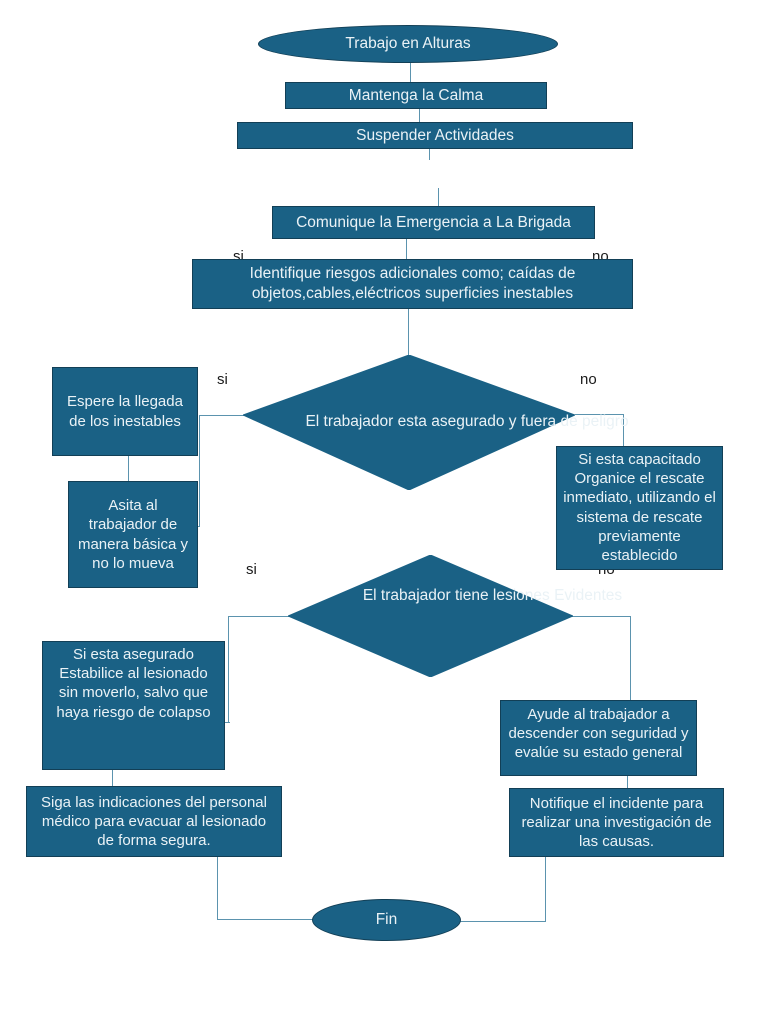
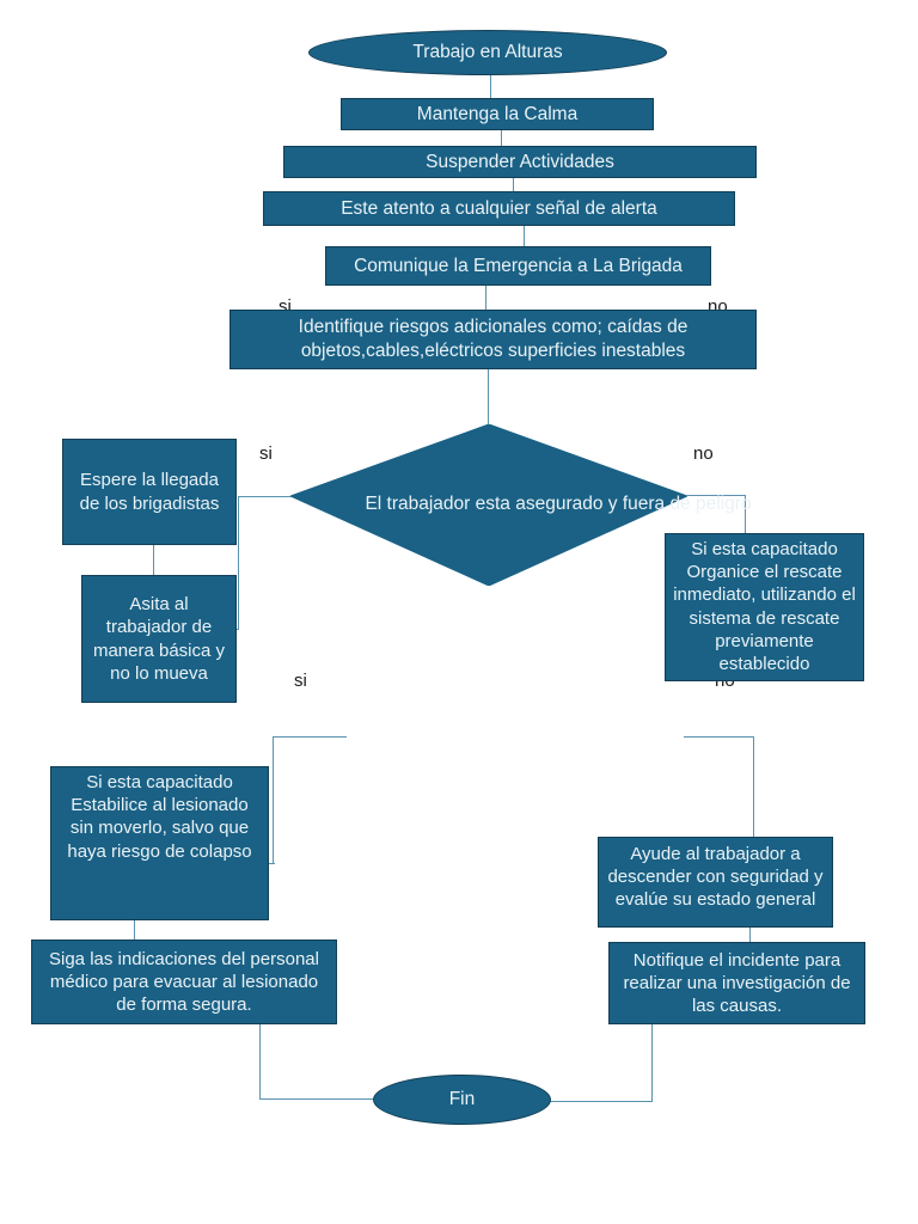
  si
  no
  si
  no
  si
  Trabajo en Alturas
  Mantenga la Calma
  Suspender Actividades
+ Este atento a cualquier señal de alerta
  Comunique la Emergencia a La Brigada
  Identifique riesgos adicionales como; caídas de objetos,cables,eléctricos superficies inestables
  El trabajador esta asegurado y fuera de peligro
- Espere la llegada de los inestables
+ Espere la llegada de los brigadistas
  Asita al trabajador de manera básica y no lo mueva
  Si esta capacitado Organice el rescate inmediato, utilizando el sistema de rescate previamente establecido
- El trabajador tiene lesiones Evidentes
- Si esta asegurado Estabilice al lesionado sin moverlo, salvo que haya riesgo de colapso
+ Si esta capacitado Estabilice al lesionado sin moverlo, salvo que haya riesgo de colapso
  Siga las indicaciones del personal médico para evacuar al lesionado de forma segura.
  Ayude al trabajador a descender con seguridad y evalúe su estado general
  Notifique el incidente para realizar una investigación de las causas.
  Fin
